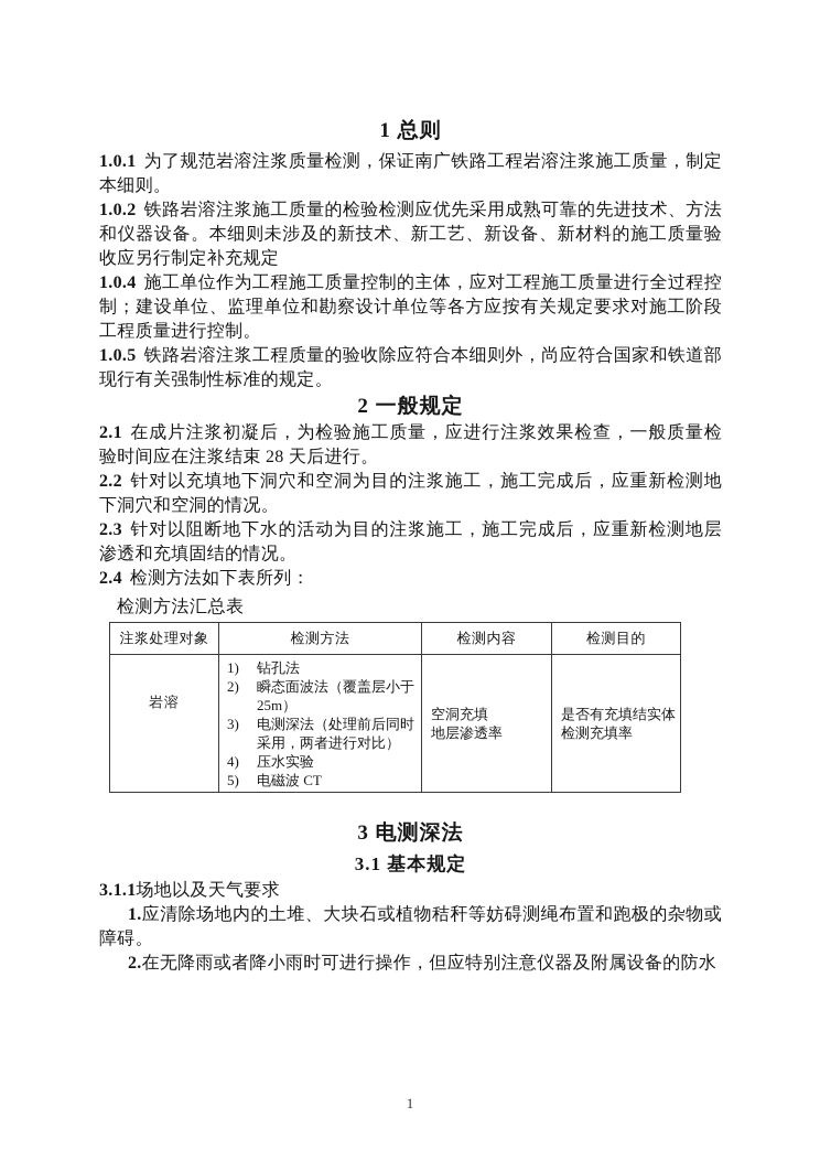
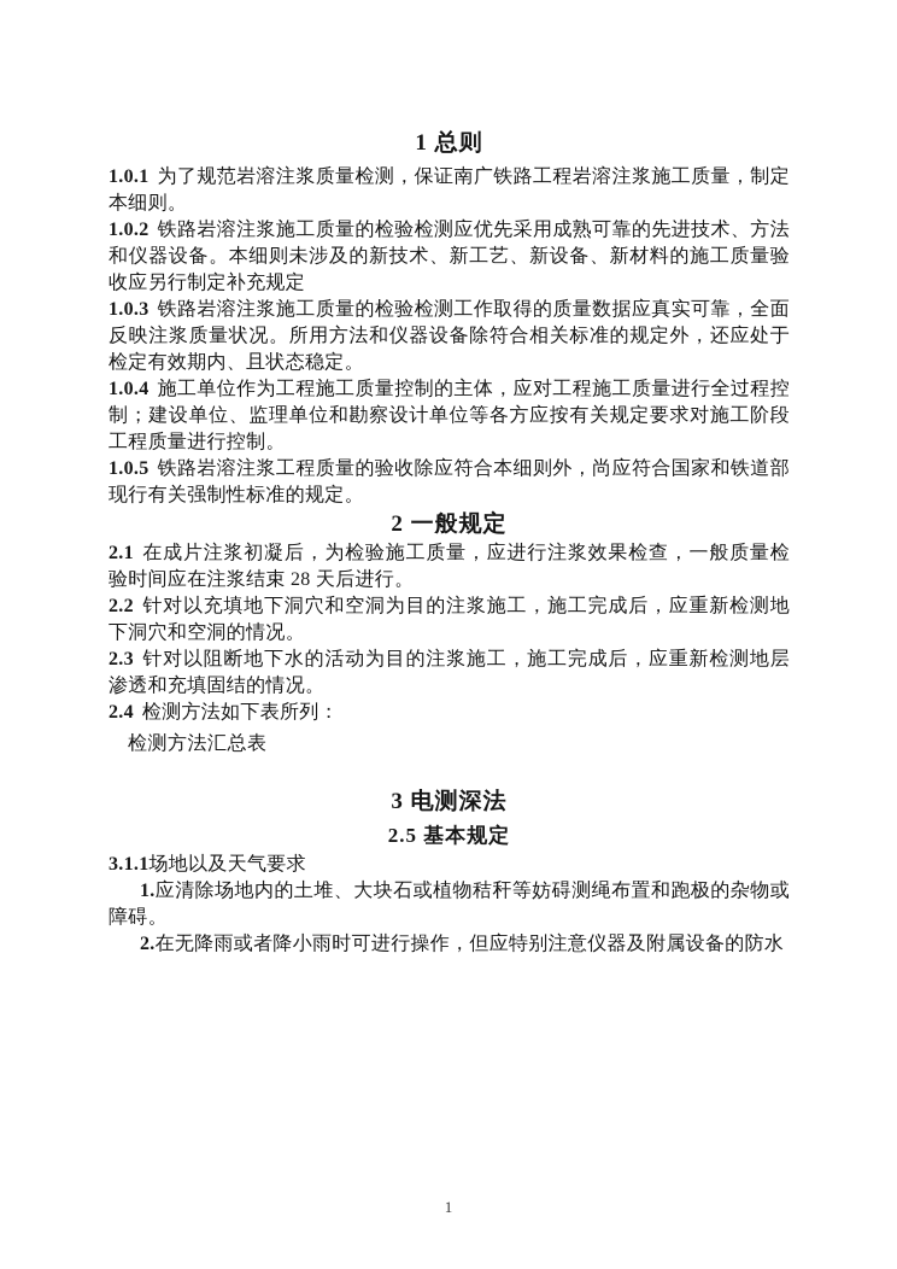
  1 总则
  1.0.1 为了规范岩溶注浆质量检测，保证南广铁路工程岩溶注浆施工质量，制定本细则。
  1.0.2 铁路岩溶注浆施工质量的检验检测应优先采用成熟可靠的先进技术、方法和仪器设备。本细则未涉及的新技术、新工艺、新设备、新材料的施工质量验收应另行制定补充规定
+ 1.0.3 铁路岩溶注浆施工质量的检验检测工作取得的质量数据应真实可靠，全面反映注浆质量状况。所用方法和仪器设备除符合相关标准的规定外，还应处于检定有效期内、且状态稳定。
  1.0.4 施工单位作为工程施工质量控制的主体，应对工程施工质量进行全过程控制；建设单位、监理单位和勘察设计单位等各方应按有关规定要求对施工阶段工程质量进行控制。
  1.0.5 铁路岩溶注浆工程质量的验收除应符合本细则外，尚应符合国家和铁道部现行有关强制性标准的规定。
  2 一般规定
  2.1 在成片注浆初凝后，为检验施工质量，应进行注浆效果检查，一般质量检验时间应在注浆结束 28 天后进行。
  2.2 针对以充填地下洞穴和空洞为目的注浆施工，施工完成后，应重新检测地下洞穴和空洞的情况。
  2.3 针对以阻断地下水的活动为目的注浆施工，施工完成后，应重新检测地层渗透和充填固结的情况。
  2.4 检测方法如下表所列：
  检测方法汇总表
- 注浆处理对象	检测方法	检测内容	检测目的
- 岩溶	1) 钻孔法 2) 瞬态面波法（覆盖层小于25m） 3) 电测深法（处理前后同时采用，两者进行对比） 4) 压水实验 5) 电磁波 CT	空洞充填 地层渗透率	是否有充填结实体 检测充填率
  3 电测深法
- 3.1 基本规定
+ 2.5 基本规定
  3.1.1场地以及天气要求
  1.应清除场地内的土堆、大块石或植物秸秆等妨碍测绳布置和跑极的杂物或障碍。
  2.在无降雨或者降小雨时可进行操作，但应特别注意仪器及附属设备的防水
  1
